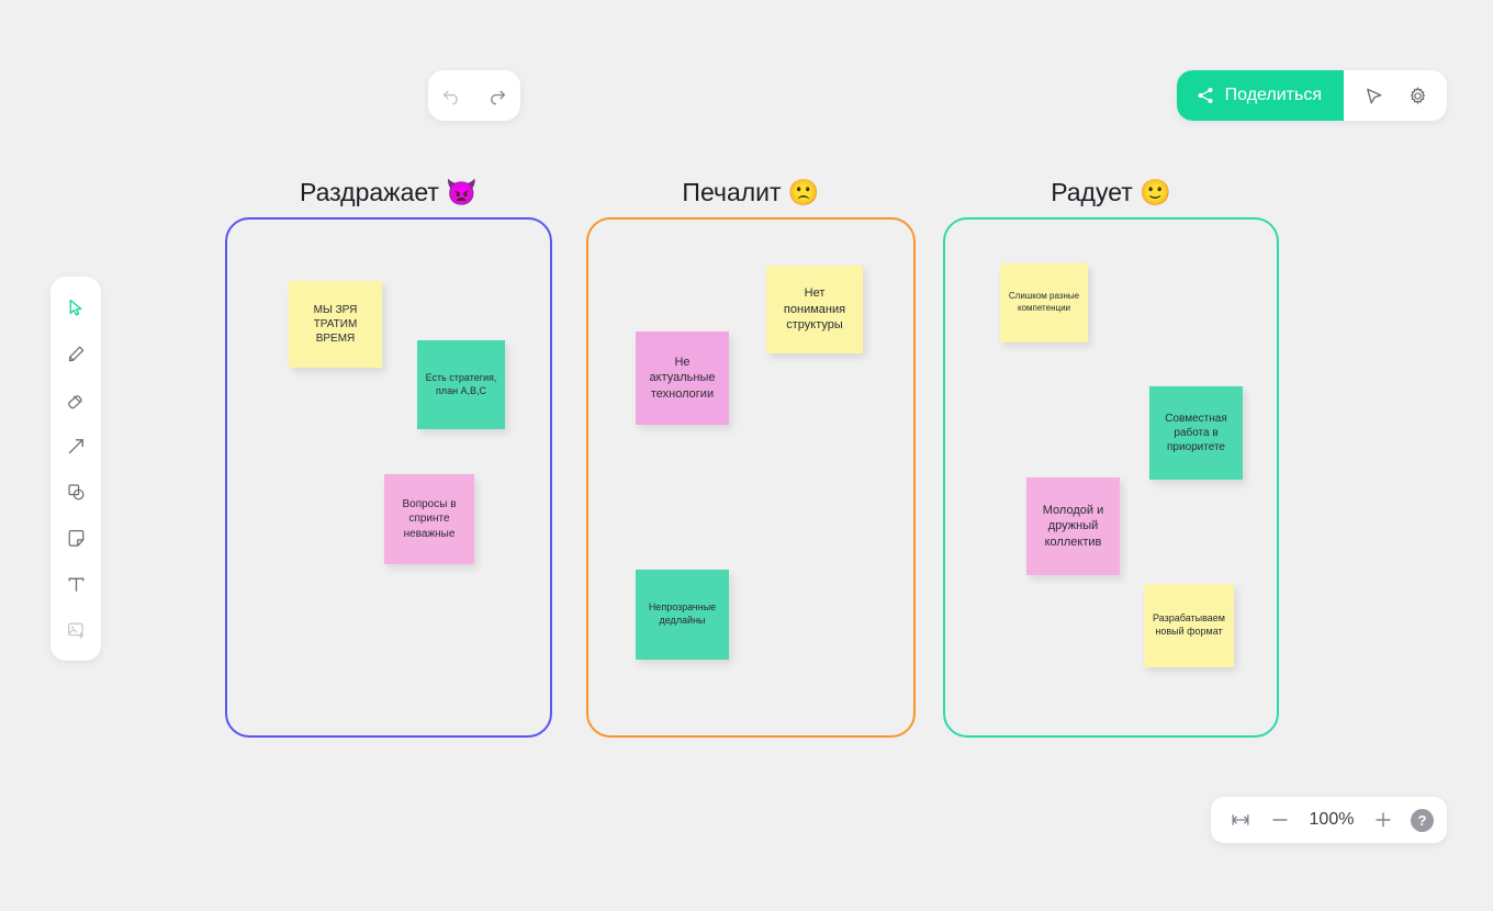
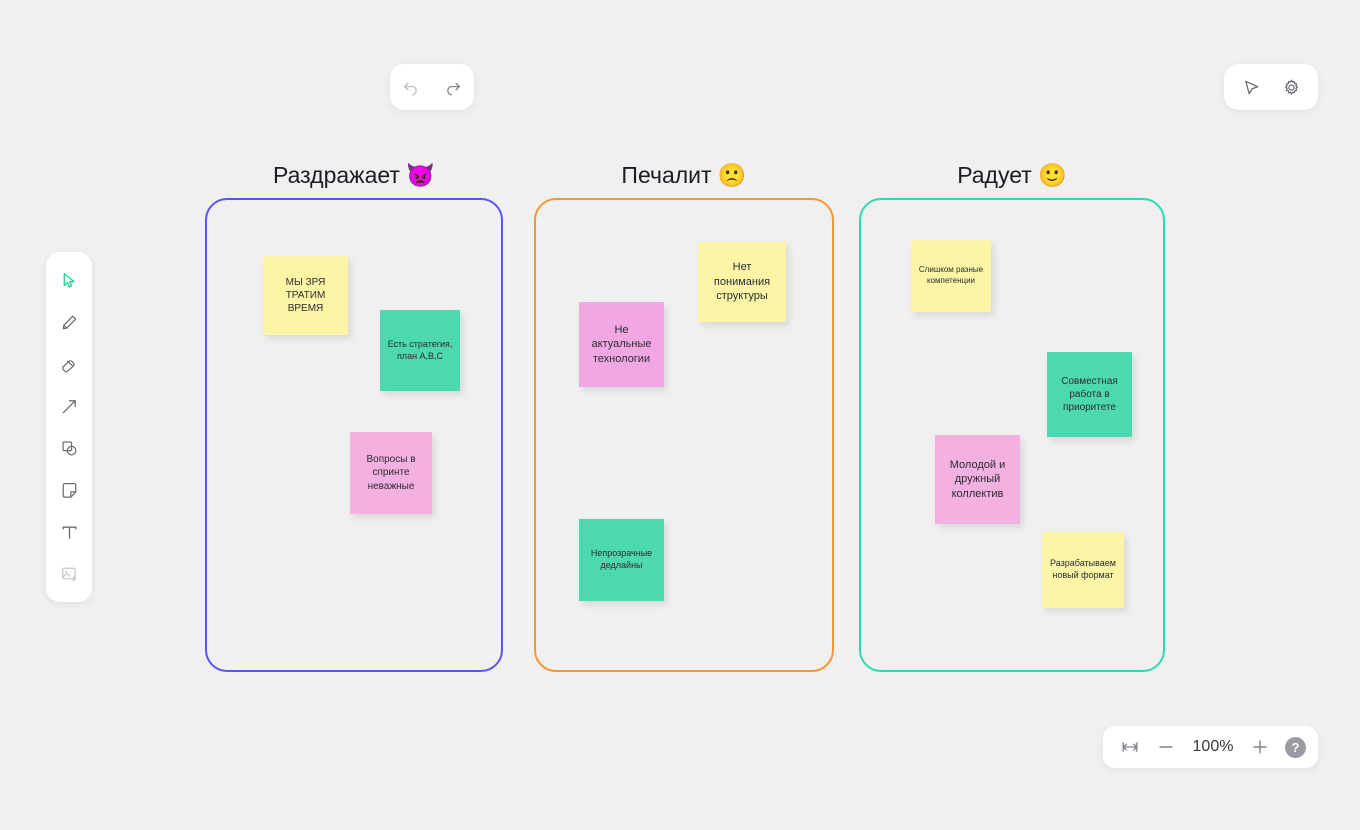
- Поделиться
  Раздражает 👿
  Печалит 🙁
  Радует 🙂
  МЫ ЗРЯ ТРАТИМ ВРЕМЯ
  Есть стратегия, план A,B,C
  Вопросы в спринте неважные
  Не актуальные технологии
  Нет понимания структуры
  Непрозрачные дедлайны
  Слишком разные компетенции
  Совместная работа в приоритете
  Молодой и дружный коллектив
  Разрабатываем новый формат
  100%
  ?
